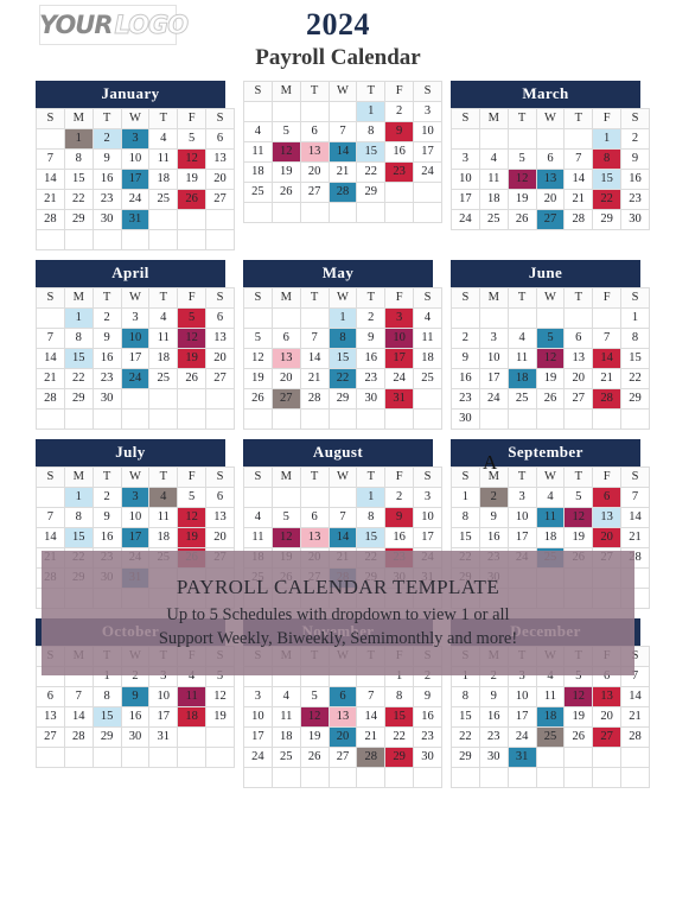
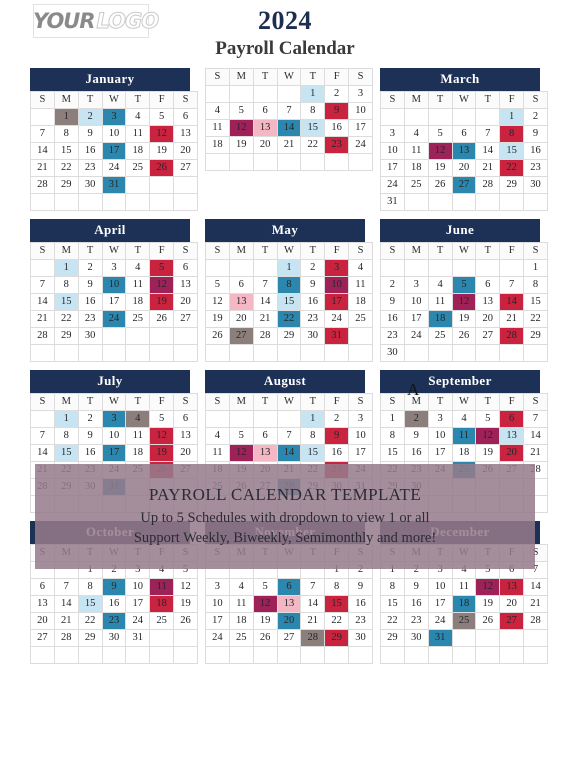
  YOUR
  LOGO
  2024
  Payroll Calendar
  January
  S	M	T	W	T	F	S
  	1	2	3	4	5	6
  7	8	9	10	11	12	13
  14	15	16	17	18	19	20
  21	22	23	24	25	26	27
  28	29	30	31
  S	M	T	W	T	F	S
  				1	2	3
  4	5	6	7	8	9	10
  11	12	13	14	15	16	17
  18	19	20	21	22	23	24
- 25	26	27	28	29
  March
  S	M	T	W	T	F	S
  					1	2
  3	4	5	6	7	8	9
  10	11	12	13	14	15	16
  17	18	19	20	21	22	23
  24	25	26	27	28	29	30
+ 31
  April
  S	M	T	W	T	F	S
  	1	2	3	4	5	6
  7	8	9	10	11	12	13
  14	15	16	17	18	19	20
  21	22	23	24	25	26	27
  28	29	30
  May
  S	M	T	W	T	F	S
  			1	2	3	4
  5	6	7	8	9	10	11
  12	13	14	15	16	17	18
  19	20	21	22	23	24	25
  26	27	28	29	30	31
  June
  S	M	T	W	T	F	S
  						1
  2	3	4	5	6	7	8
  9	10	11	12	13	14	15
  16	17	18	19	20	21	22
  23	24	25	26	27	28	29
  30
  July
  S	M	T	W	T	F	S
  	1	2	3	4	5	6
  7	8	9	10	11	12	13
  14	15	16	17	18	19	20
  21	22	23	24	25		27
  28	29	30
  August
  S	M	T	W	T	F	S
  				1	2	3
  4	5	6	7	8	9	10
  11	12	13	14	15	16	17
  18	19	20	21	22		24
  25	26	27	28	29	30	31
  September
  S	M	T	W	T	F	S
  1	2	3	4	5	6	7
  8	9	10	11	12	13	14
  15	16	17	18	19	20	21
  22	23	24		26	27	28
  29	30
  October
  S	M	T	W	T	F	S
  		1	2	3	4	5
  6	7	8	9	10	11	12
  13	14	15	16	17	18	19
+ 20	21	22	23	24	25	26
  27	28	29	30	31
  November
  S	M	T	W	T	F	S
  					1	2
  3	4	5	6	7	8	9
  10	11	12	13	14	15	16
  17	18	19	20	21	22	23
  24	25	26	27	28	29	30
  December
  S	M	T	W	T	F	S
  1	2	3	4	5	6	7
  8	9	10	11	12	13	14
  15	16	17	18	19	20	21
  22	23	24	25	26	27	28
  29	30	31
  PAYROLL CALENDAR TEMPLATE
  Up to 5 Schedules with dropdown to view 1 or all
  Support Weekly, Biweekly, Semimonthly and more!
  A
